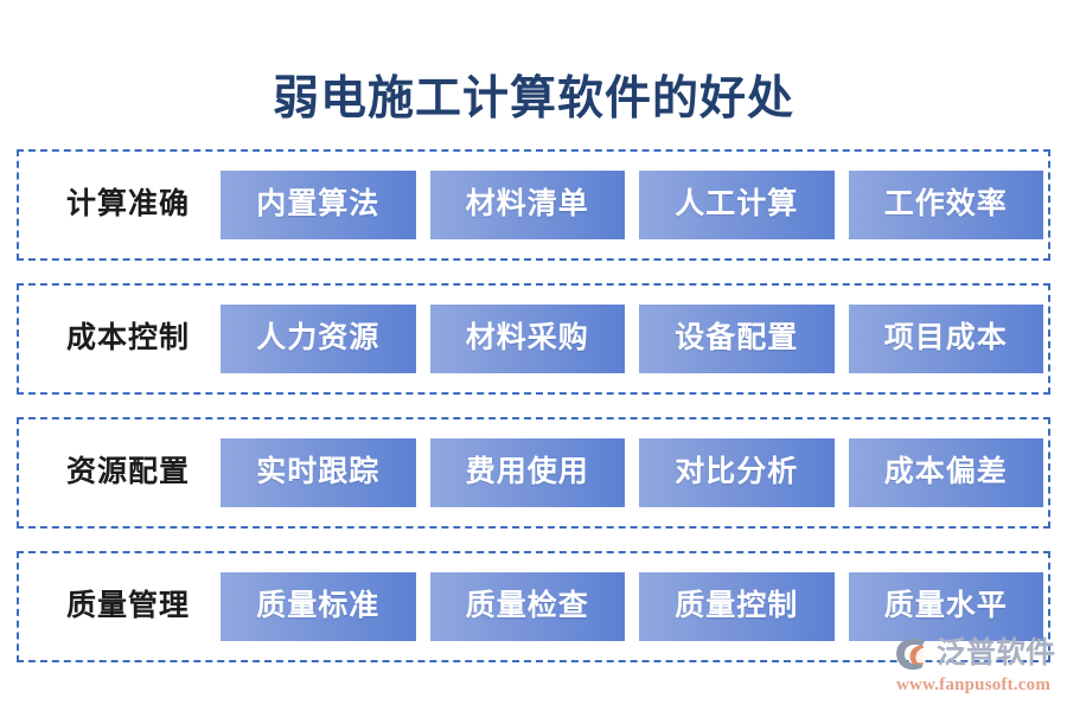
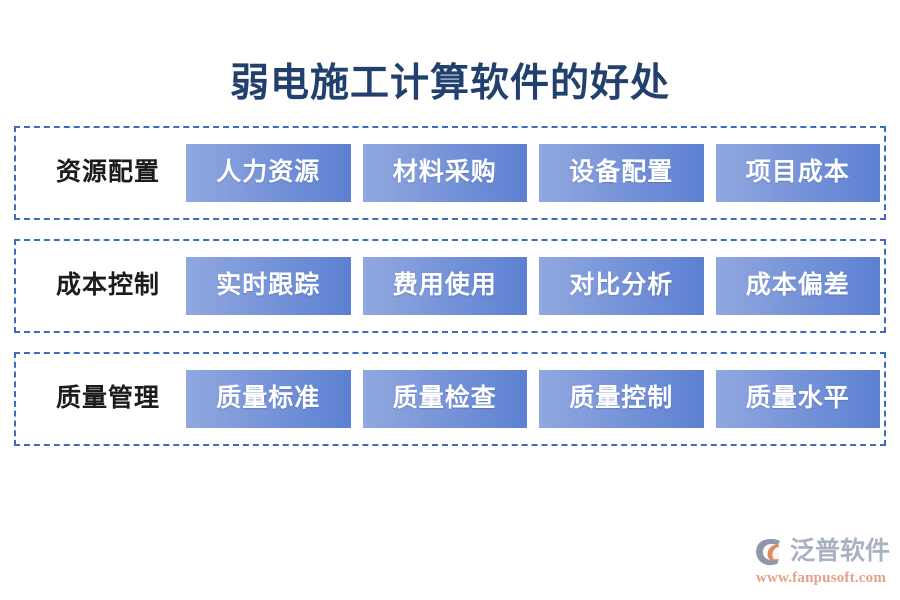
  弱电施工计算软件的好处
- 计算准确
- 内置算法
- 材料清单
- 人工计算
- 工作效率
- 成本控制
+ 资源配置
  人力资源
  材料采购
  设备配置
  项目成本
- 资源配置
+ 成本控制
  实时跟踪
  费用使用
  对比分析
  成本偏差
  质量管理
  质量标准
  质量检查
  质量控制
  质量水平
  泛普软件
  www.fanpusoft.com
